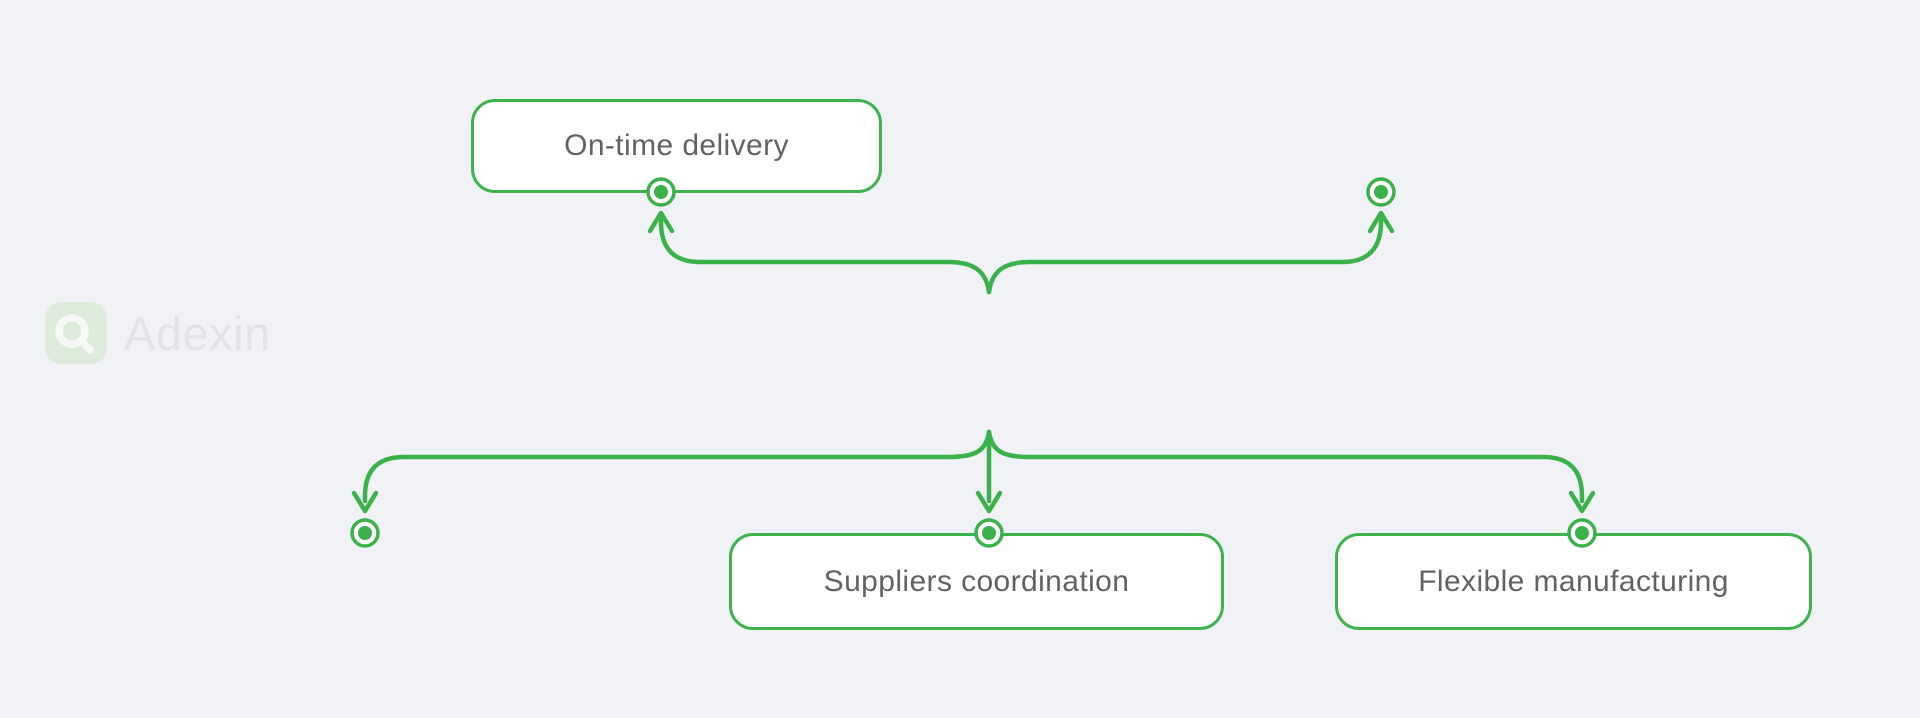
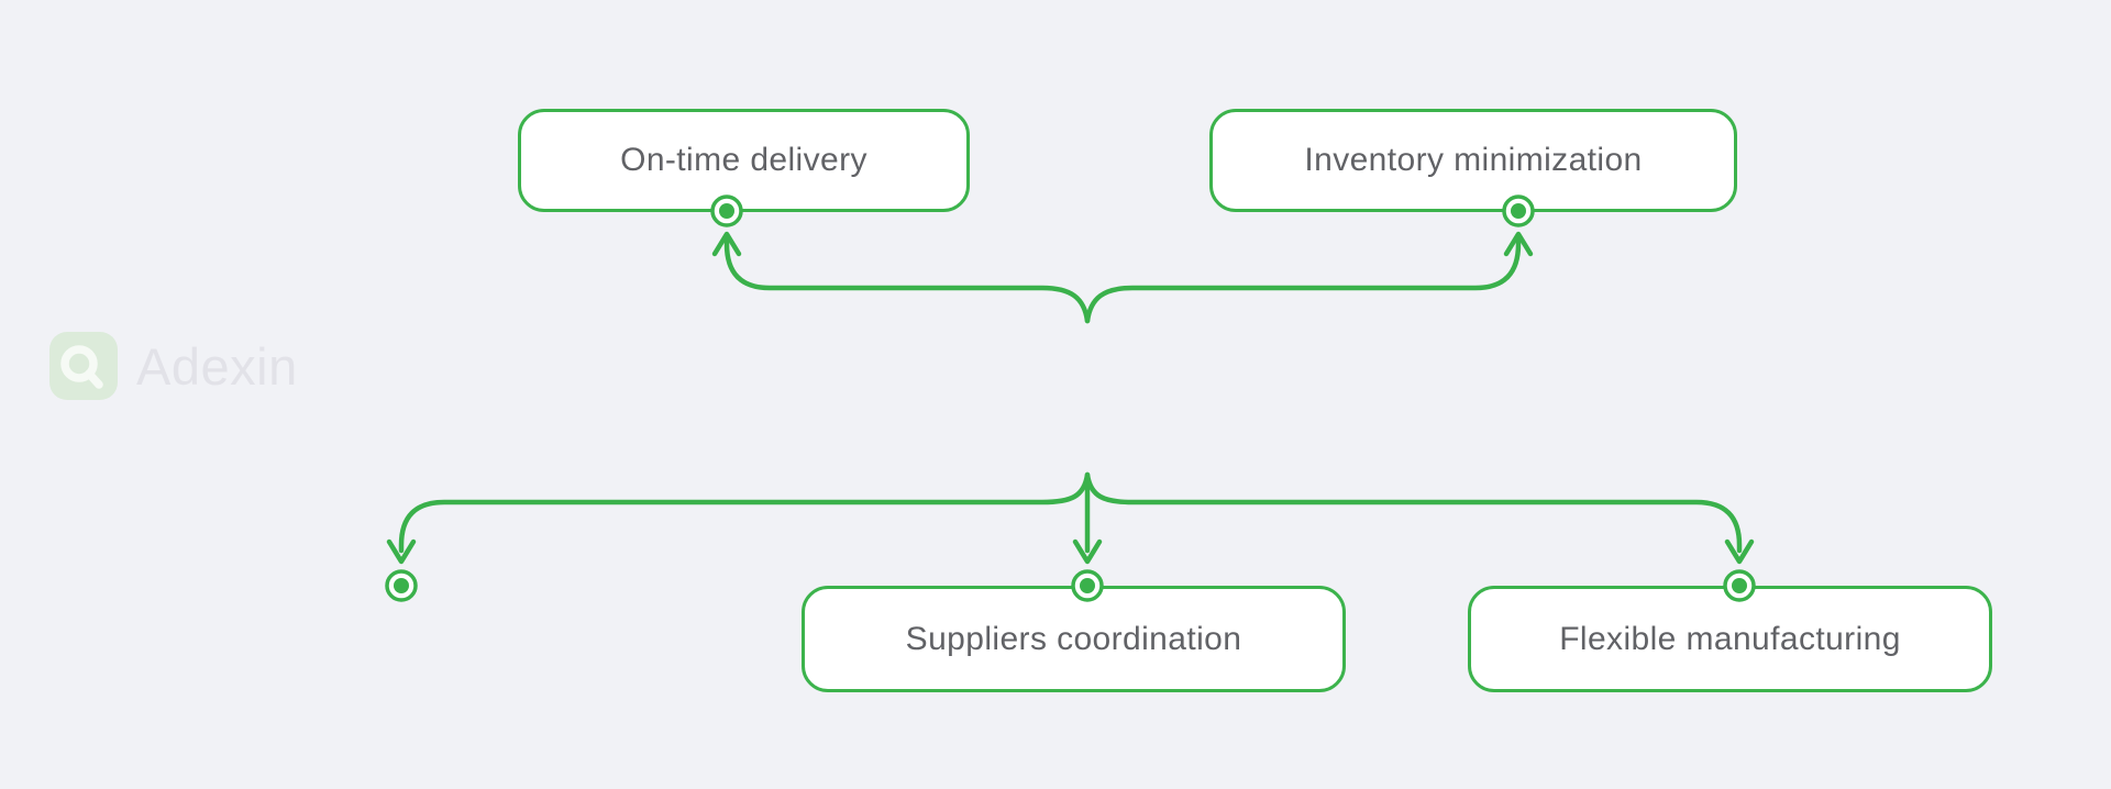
  On-time delivery
+ Inventory minimization
  Suppliers coordination
  Flexible manufacturing
